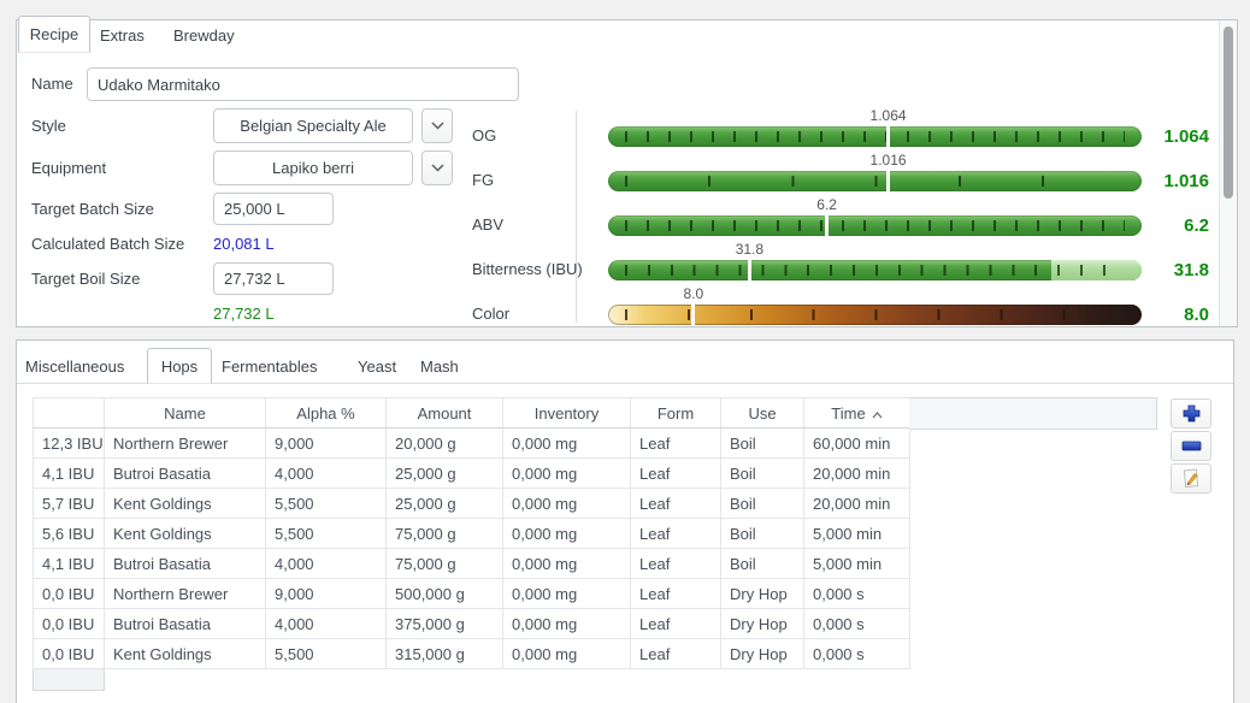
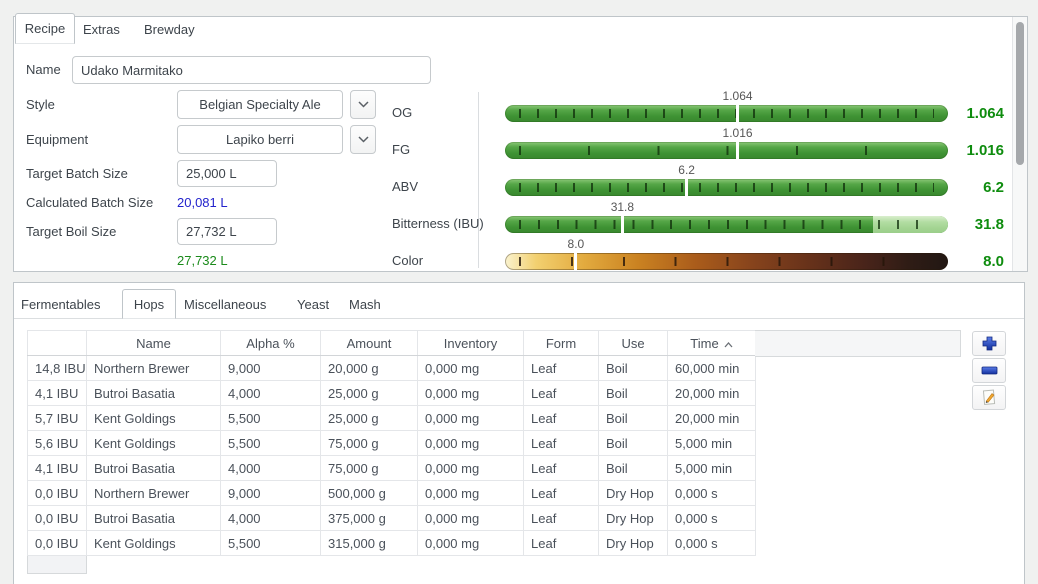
  Recipe
  Extras
  Brewday
  Name
  Udako Marmitako
  Style
  Belgian Specialty Ale
  Equipment
  Lapiko berri
  Target Batch Size
  25,000 L
  Calculated Batch Size
  20,081 L
  Target Boil Size
  27,732 L
  27,732 L
  OG
  1.064
  1.064
  FG
  1.016
  1.016
  ABV
  6.2
  6.2
  Bitterness (IBU)
  31.8
  31.8
  Color
  8.0
  8.0
- Miscellaneous
+ Fermentables
  Hops
- Fermentables
+ Miscellaneous
  Yeast
  Mash
  	Name	Alpha %	Amount	Inventory	Form	Use	Time
- 12,3 IBU	Northern Brewer	9,000	20,000 g	0,000 mg	Leaf	Boil	60,000 min
+ 14,8 IBU	Northern Brewer	9,000	20,000 g	0,000 mg	Leaf	Boil	60,000 min
  4,1 IBU	Butroi Basatia	4,000	25,000 g	0,000 mg	Leaf	Boil	20,000 min
  5,7 IBU	Kent Goldings	5,500	25,000 g	0,000 mg	Leaf	Boil	20,000 min
  5,6 IBU	Kent Goldings	5,500	75,000 g	0,000 mg	Leaf	Boil	5,000 min
  4,1 IBU	Butroi Basatia	4,000	75,000 g	0,000 mg	Leaf	Boil	5,000 min
  0,0 IBU	Northern Brewer	9,000	500,000 g	0,000 mg	Leaf	Dry Hop	0,000 s
  0,0 IBU	Butroi Basatia	4,000	375,000 g	0,000 mg	Leaf	Dry Hop	0,000 s
  0,0 IBU	Kent Goldings	5,500	315,000 g	0,000 mg	Leaf	Dry Hop	0,000 s
